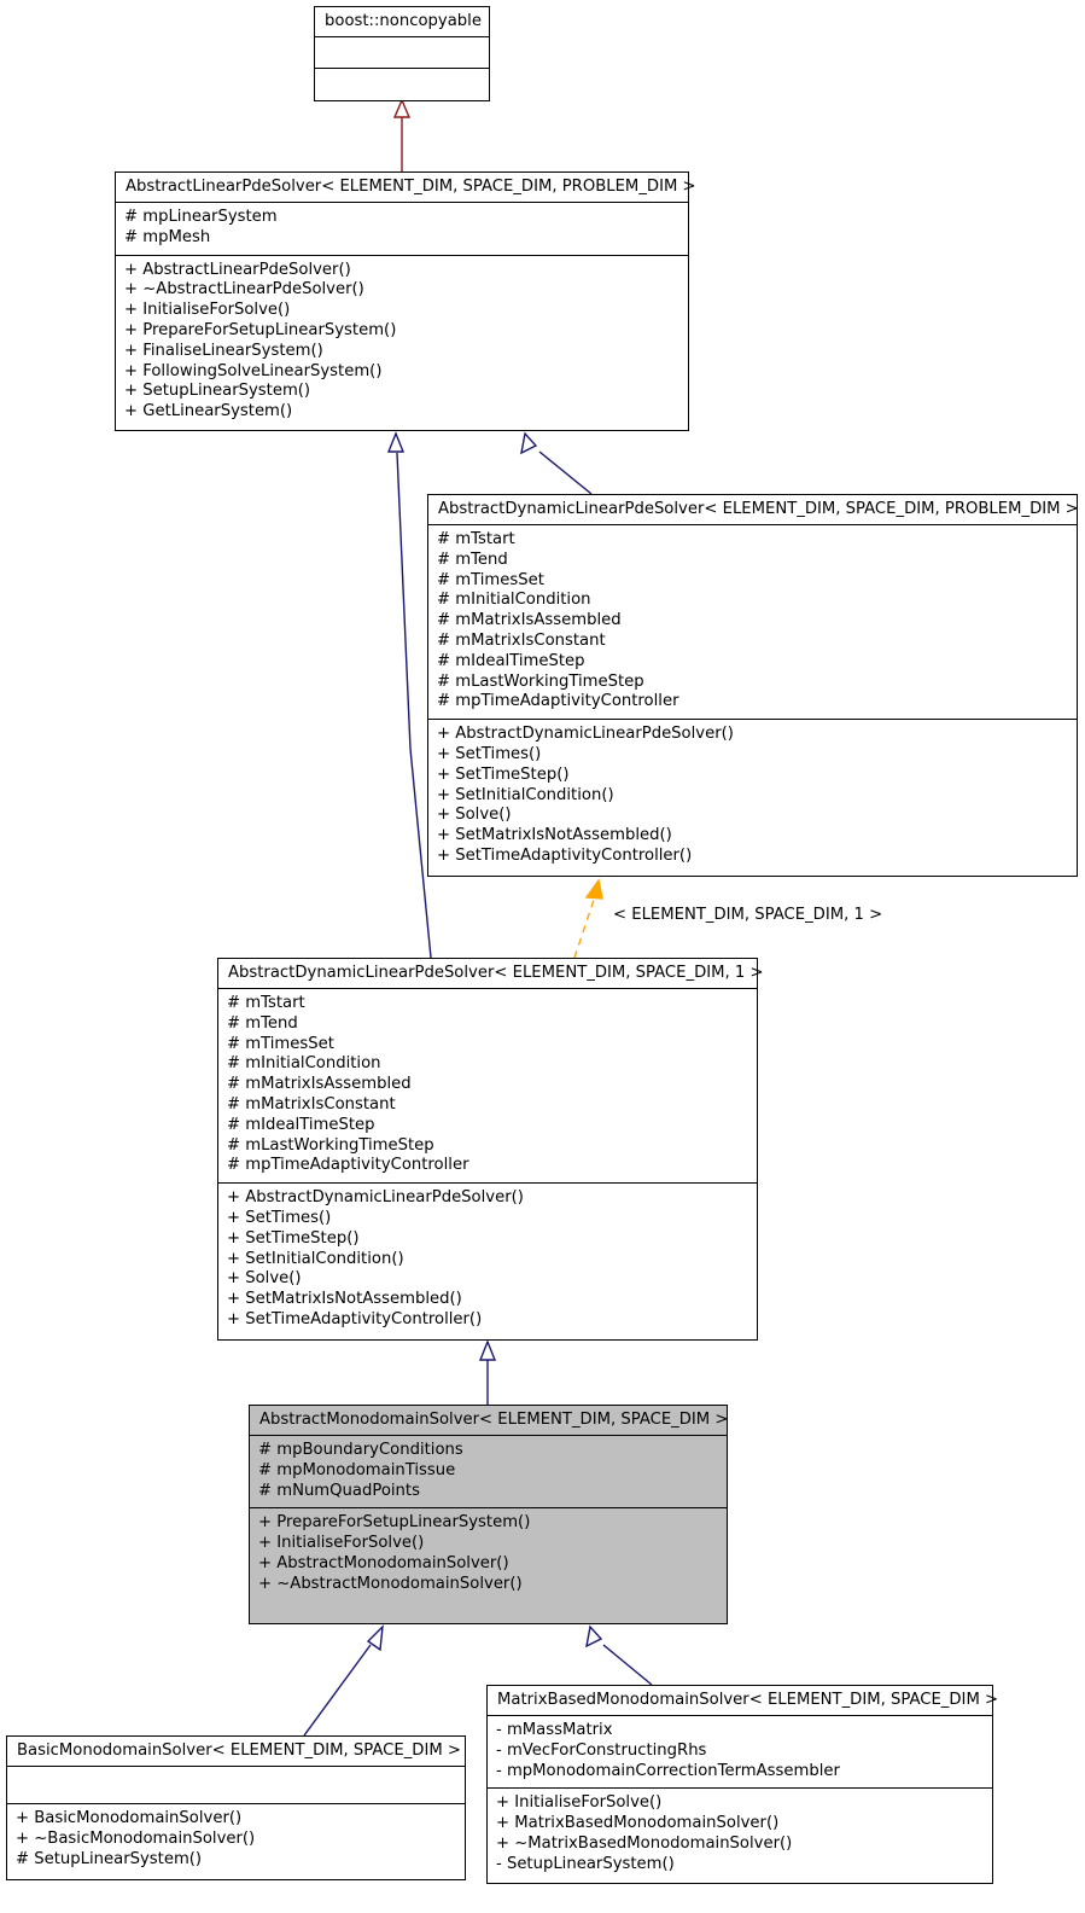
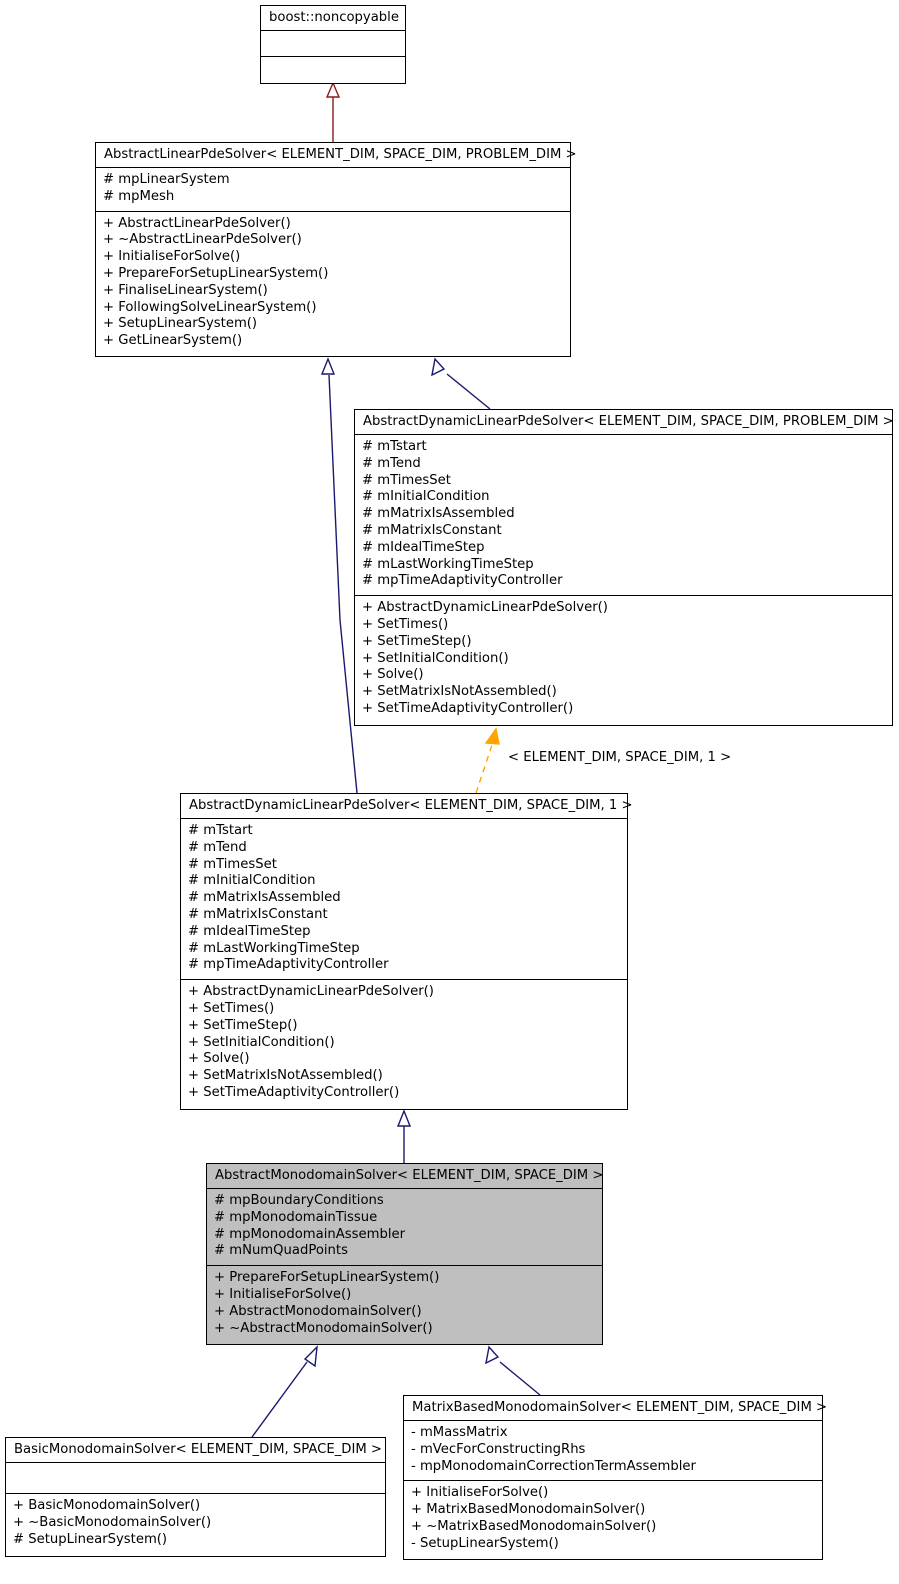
  boost::noncopyable
  AbstractLinearPdeSolver< ELEMENT_DIM, SPACE_DIM, PROBLEM_DIM >
  # mpLinearSystem
  # mpMesh
  + AbstractLinearPdeSolver()
  + ~AbstractLinearPdeSolver()
  + InitialiseForSolve()
  + PrepareForSetupLinearSystem()
  + FinaliseLinearSystem()
  + FollowingSolveLinearSystem()
  + SetupLinearSystem()
  + GetLinearSystem()
  AbstractDynamicLinearPdeSolver< ELEMENT_DIM, SPACE_DIM, PROBLEM_DIM >
  # mTstart
  # mTend
  # mTimesSet
  # mInitialCondition
  # mMatrixIsAssembled
  # mMatrixIsConstant
  # mIdealTimeStep
  # mLastWorkingTimeStep
  # mpTimeAdaptivityController
  + AbstractDynamicLinearPdeSolver()
  + SetTimes()
  + SetTimeStep()
  + SetInitialCondition()
  + Solve()
  + SetMatrixIsNotAssembled()
  + SetTimeAdaptivityController()
  < ELEMENT_DIM, SPACE_DIM, 1 >
  AbstractDynamicLinearPdeSolver< ELEMENT_DIM, SPACE_DIM, 1 >
  # mTstart
  # mTend
  # mTimesSet
  # mInitialCondition
  # mMatrixIsAssembled
  # mMatrixIsConstant
  # mIdealTimeStep
  # mLastWorkingTimeStep
  # mpTimeAdaptivityController
  + AbstractDynamicLinearPdeSolver()
  + SetTimes()
  + SetTimeStep()
  + SetInitialCondition()
  + Solve()
  + SetMatrixIsNotAssembled()
  + SetTimeAdaptivityController()
  AbstractMonodomainSolver< ELEMENT_DIM, SPACE_DIM >
  # mpBoundaryConditions
  # mpMonodomainTissue
+ # mpMonodomainAssembler
  # mNumQuadPoints
  + PrepareForSetupLinearSystem()
  + InitialiseForSolve()
  + AbstractMonodomainSolver()
  + ~AbstractMonodomainSolver()
  BasicMonodomainSolver< ELEMENT_DIM, SPACE_DIM >
  + BasicMonodomainSolver()
  + ~BasicMonodomainSolver()
  # SetupLinearSystem()
  MatrixBasedMonodomainSolver< ELEMENT_DIM, SPACE_DIM >
  - mMassMatrix
  - mVecForConstructingRhs
  - mpMonodomainCorrectionTermAssembler
  + InitialiseForSolve()
  + MatrixBasedMonodomainSolver()
  + ~MatrixBasedMonodomainSolver()
  - SetupLinearSystem()
